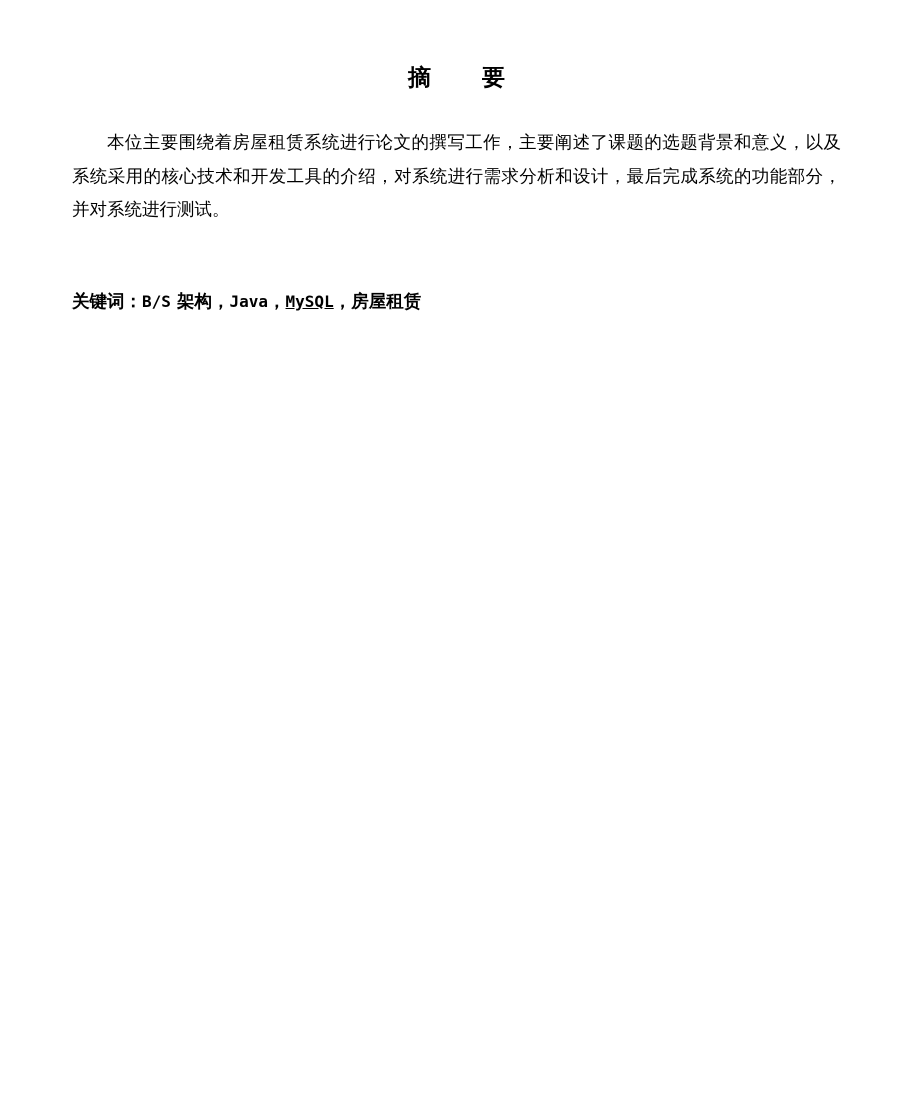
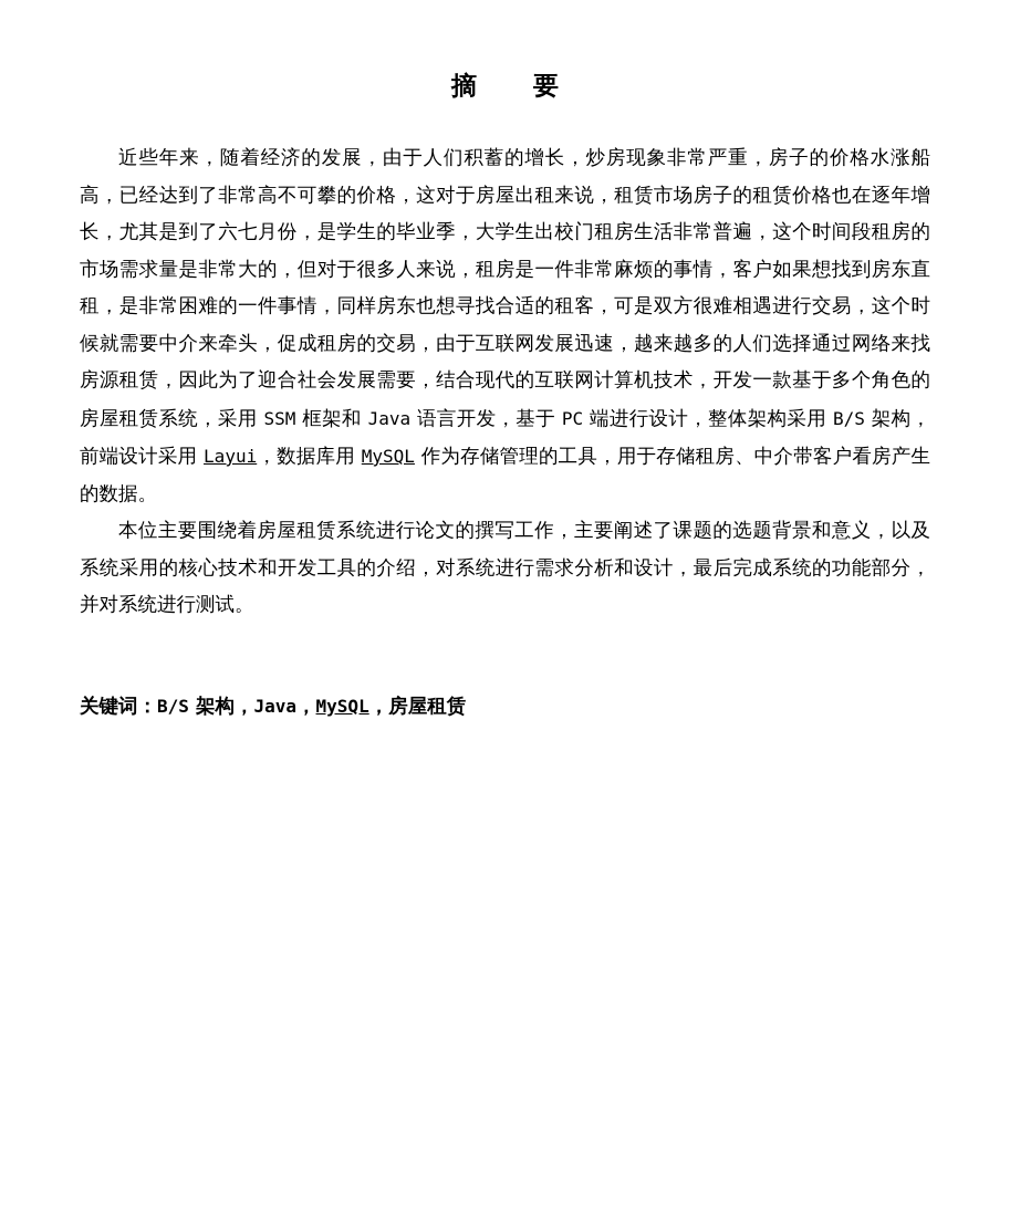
  摘 要
+ 近些年来，随着经济的发展，由于人们积蓄的增长，炒房现象非常严重，房子的价格水涨船高，已经达到了非常高不可攀的价格，这对于房屋出租来说，租赁市场房子的租赁价格也在逐年增长，尤其是到了六七月份，是学生的毕业季，大学生出校门租房生活非常普遍，这个时间段租房的市场需求量是非常大的，但对于很多人来说，租房是一件非常麻烦的事情，客户如果想找到房东直租，是非常困难的一件事情，同样房东也想寻找合适的租客，可是双方很难相遇进行交易，这个时候就需要中介来牵头，促成租房的交易，由于互联网发展迅速，越来越多的人们选择通过网络来找房源租赁，因此为了迎合社会发展需要，结合现代的互联网计算机技术，开发一款基于多个角色的房屋租赁系统，采用 SSM 框架和 Java 语言开发，基于 PC 端进行设计，整体架构采用 B/S 架构，前端设计采用 Layui，数据库用 MySQL 作为存储管理的工具，用于存储租房、中介带客户看房产生的数据。
  本位主要围绕着房屋租赁系统进行论文的撰写工作，主要阐述了课题的选题背景和意义，以及系统采用的核心技术和开发工具的介绍，对系统进行需求分析和设计，最后完成系统的功能部分，并对系统进行测试。
  关键词：B/S 架构，Java，MySQL，房屋租赁
